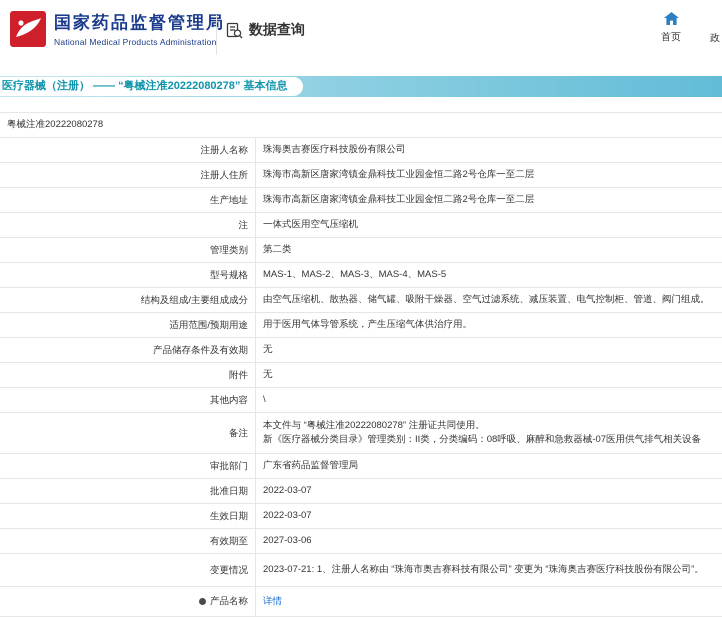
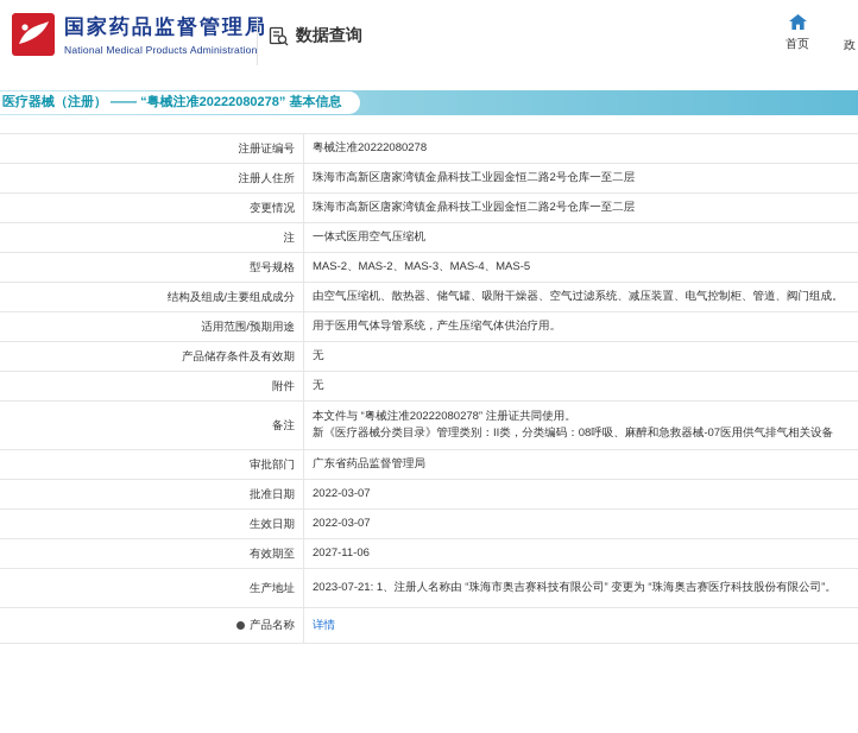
  国家药品监督管理
  National Medical Products Administration
  数据查询
  首页
  政
  医疗器械（注册） —— “粤械注准20222080278” 基本信息
+ 注册证编号
  粤械注准20222080278
- 注册人名称
- 珠海奥吉赛医疗科技股份有限公司
  注册人住所
  珠海市高新区唐家湾镇金鼎科技工业园金恒二路2号仓库一至二层
- 生产地址
+ 变更情况
  珠海市高新区唐家湾镇金鼎科技工业园金恒二路2号仓库一至二层
  注
  一体式医用空气压缩机
- 管理类别
- 第二类
  型号规格
- MAS-1、MAS-2、MAS-3、MAS-4、MAS-5
+ MAS-2、MAS-2、MAS-3、MAS-4、MAS-5
  结构及组成/主要组成成分
  由空气压缩机、散热器、储气罐、吸附干燥器、空气过滤系统、减压装置、电气控制柜、管道、阀门组成。
  适用范围/预期用途
  用于医用气体导管系统，产生压缩气体供治疗用。
  产品储存条件及有效期
  无
  附件
  无
- 其他内容
- \
  备注
  本文件与 “粤械注准20222080278” 注册证共同使用。
  新《医疗器械分类目录》管理类别：II类，分类编码：08呼吸、麻醉和急救器械-07医用供气排气相关设备
  审批部门
  广东省药品监督管理局
  批准日期
  2022-03-07
  生效日期
  2022-03-07
  有效期至
- 2027-03-06
+ 2027-11-06
- 变更情况
+ 生产地址
  2023-07-21: 1、注册人名称由 “珠海市奥吉赛科技有限公司” 变更为 “珠海奥吉赛医疗科技股份有限公司”。
  产品名称
  详情
